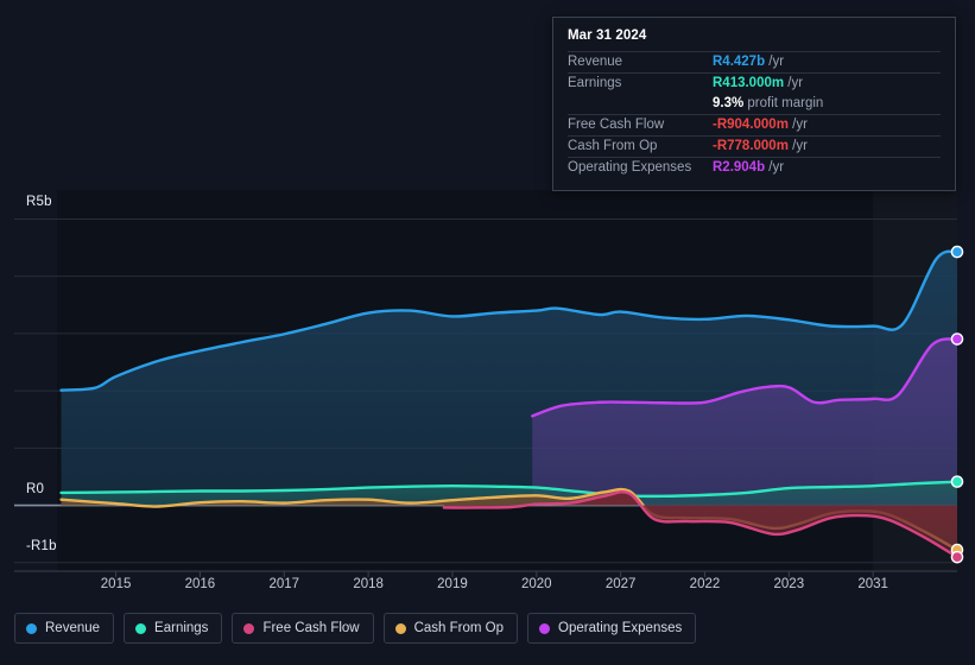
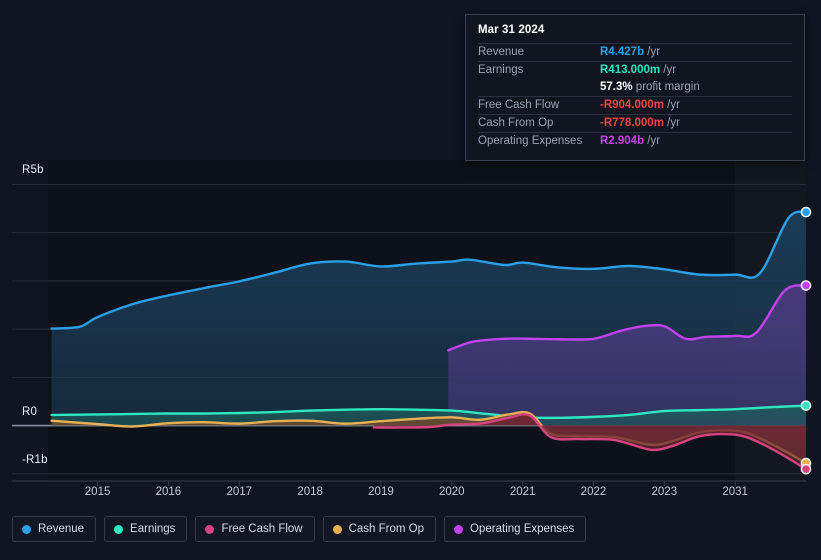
  R5b
  R0
  -R1b
  2015
  2016
  2017
  2018
  2019
  2020
- 2027
+ 2021
  2022
  2023
  2031
  Mar 31 2024
  Revenue	R4.427b /yr
  Earnings	R413.000m /yr
- 	9.3% profit margin
+ 	57.3% profit margin
  Free Cash Flow	-R904.000m /yr
  Cash From Op	-R778.000m /yr
  Operating Expenses	R2.904b /yr
  Revenue
  Earnings
  Free Cash Flow
  Cash From Op
  Operating Expenses
